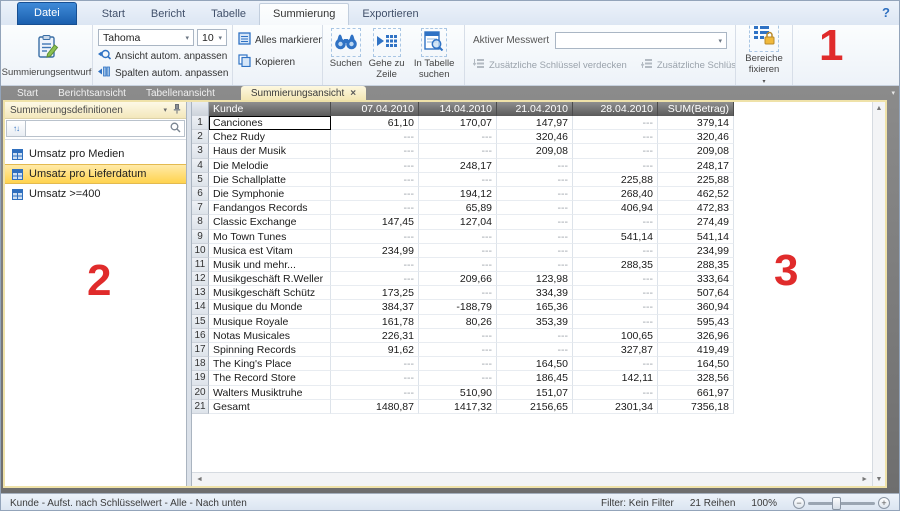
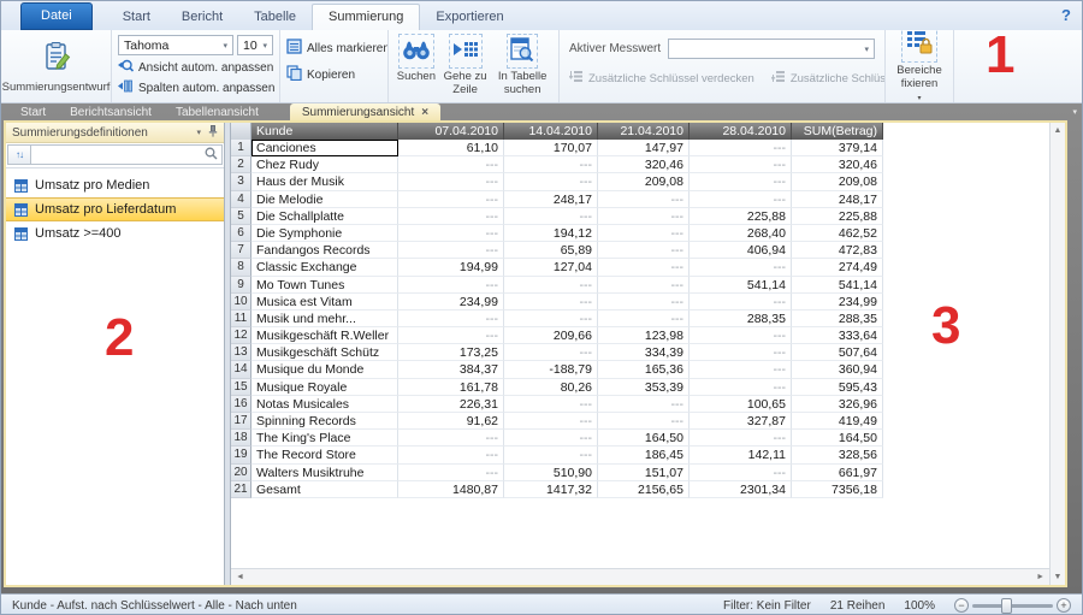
  Datei
  Start
  Bericht
  Tabelle
  Summierung
  Exportieren
  ?
  Summierungsentwurf
  Tahoma
  10
  Ansicht autom. anpassen
  Spalten autom. anpassen
  Alles markieren
  Kopieren
  Suchen
  Gehe zu Zeile
  In Tabelle suchen
  Aktiver Messwert
  Zusätzliche Schlüssel verdecken
  Bereiche fixieren
  Start
  Berichtsansicht
  Tabellenansicht
  Summierungsansicht
  ×
  Summierungsdefinitionen
  ↑↓
  Umsatz pro Medien
  Umsatz pro Lieferdatum
  Umsatz >=400
  Kunde
  07.04.2010
  14.04.2010
  21.04.2010
  28.04.2010
  SUM(Betrag)
  1
  Canciones
  61,10
  170,07
  147,97
  ---
  379,14
  2
  Chez Rudy
  ---
  ---
  320,46
  ---
  320,46
  3
  Haus der Musik
  ---
  ---
  209,08
  ---
  209,08
  4
  Die Melodie
  ---
  248,17
  ---
  ---
  248,17
  5
  Die Schallplatte
  ---
  ---
  ---
  225,88
  225,88
  6
  Die Symphonie
  ---
  194,12
  ---
  268,40
  462,52
  7
  Fandangos Records
  ---
  65,89
  ---
  406,94
  472,83
  8
  Classic Exchange
- 147,45
+ 194,99
  127,04
  ---
  ---
  274,49
  9
  Mo Town Tunes
  ---
  ---
  ---
  541,14
  541,14
  10
  Musica est Vitam
  234,99
  ---
  ---
  ---
  234,99
  11
  Musik und mehr...
  ---
  ---
  ---
  288,35
  288,35
  12
  Musikgeschäft R.Weller
  ---
  209,66
  123,98
  ---
  333,64
  13
  Musikgeschäft Schütz
  173,25
  ---
  334,39
  ---
  507,64
  14
  Musique du Monde
  384,37
  -188,79
  165,36
  ---
  360,94
  15
  Musique Royale
  161,78
  80,26
  353,39
  ---
  595,43
  16
  Notas Musicales
  226,31
  ---
  ---
  100,65
  326,96
  17
  Spinning Records
  91,62
  ---
  ---
  327,87
  419,49
  18
  The King's Place
  ---
  ---
  164,50
  ---
  164,50
  19
  The Record Store
  ---
  ---
  186,45
  142,11
  328,56
  20
  Walters Musiktruhe
  ---
  510,90
  151,07
  ---
  661,97
  21
  Gesamt
  1480,87
  1417,32
  2156,65
  2301,34
  7356,18
  Kunde - Aufst. nach Schlüsselwert - Alle - Nach unten
  Filter: Kein Filter
  21 Reihen
  100%
  −
  +
  1
  2
  3
